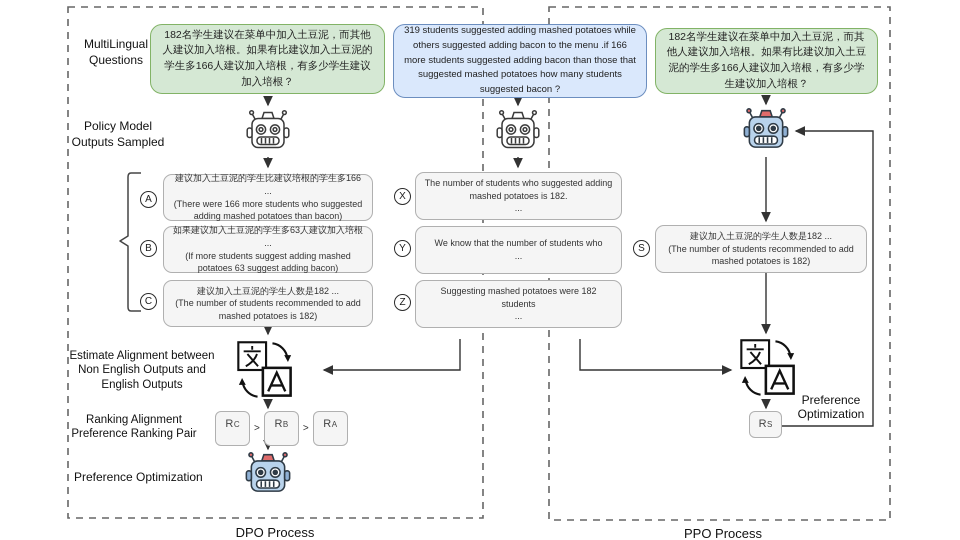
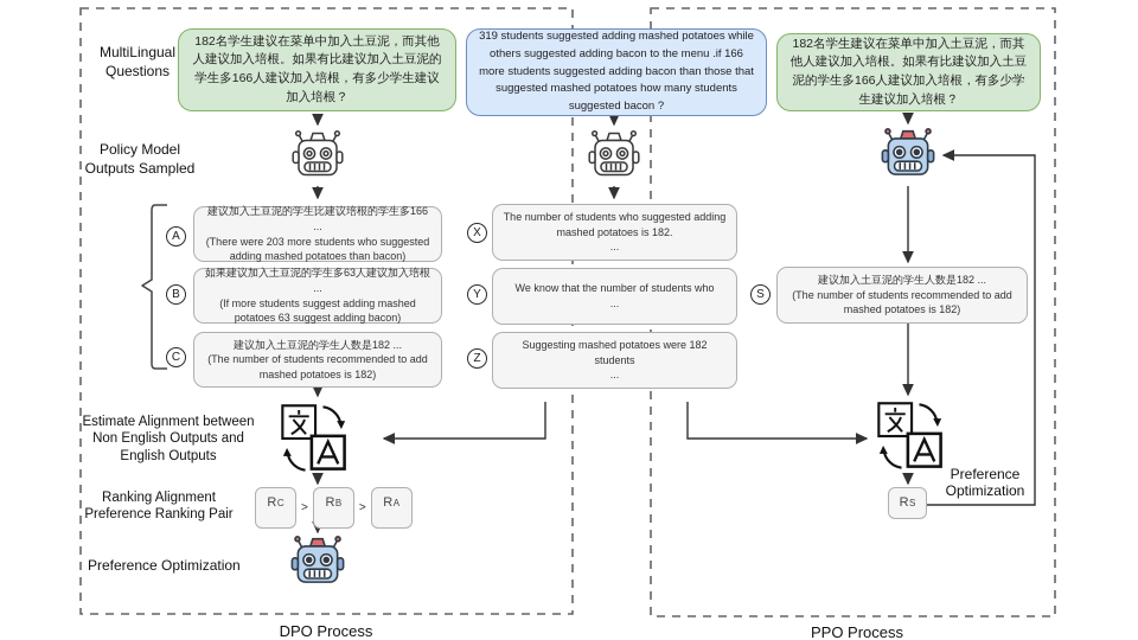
  MultiLingual Questions
  Policy Model Outputs Sampled
  Estimate Alignment between Non English Outputs and English Outputs
  Ranking Alignment Preference Ranking Pair
  Preference Optimization
  Preference Optimization
  DPO Process
  PPO Process
  182名学生建议在菜单中加入土豆泥，而其他人建议加入培根。如果有比建议加入土豆泥的学生多166人建议加入培根，有多少学生建议加入培根？
  319 students suggested adding mashed potatoes while others suggested adding bacon to the menu .if 166 more students suggested adding bacon than those that suggested mashed potatoes how many students suggested bacon ?
  182名学生建议在菜单中加入土豆泥，而其他人建议加入培根。如果有比建议加入土豆泥的学生多166人建议加入培根，有多少学生建议加入培根？
  A
  建议加入土豆泥的学生比建议培根的学生多166 ...
- (There were 166 more students who suggested adding mashed potatoes than bacon)
+ (There were 203 more students who suggested adding mashed potatoes than bacon)
  B
  如果建议加入土豆泥的学生多63人建议加入培根 ...
  (If more students suggest adding mashed potatoes 63 suggest adding bacon)
  C
  建议加入土豆泥的学生人数是182 ...
  (The number of students recommended to add mashed potatoes is 182)
  X
  The number of students who suggested adding mashed potatoes is 182.
  ...
  Y
  We know that the number of students who
  ...
  Z
  Suggesting mashed potatoes were 182 students
  ...
  S
  建议加入土豆泥的学生人数是182 ...
  (The number of students recommended to add mashed potatoes is 182)
  R
  C
  >
  R
  B
  >
  R
  A
  R
  S
